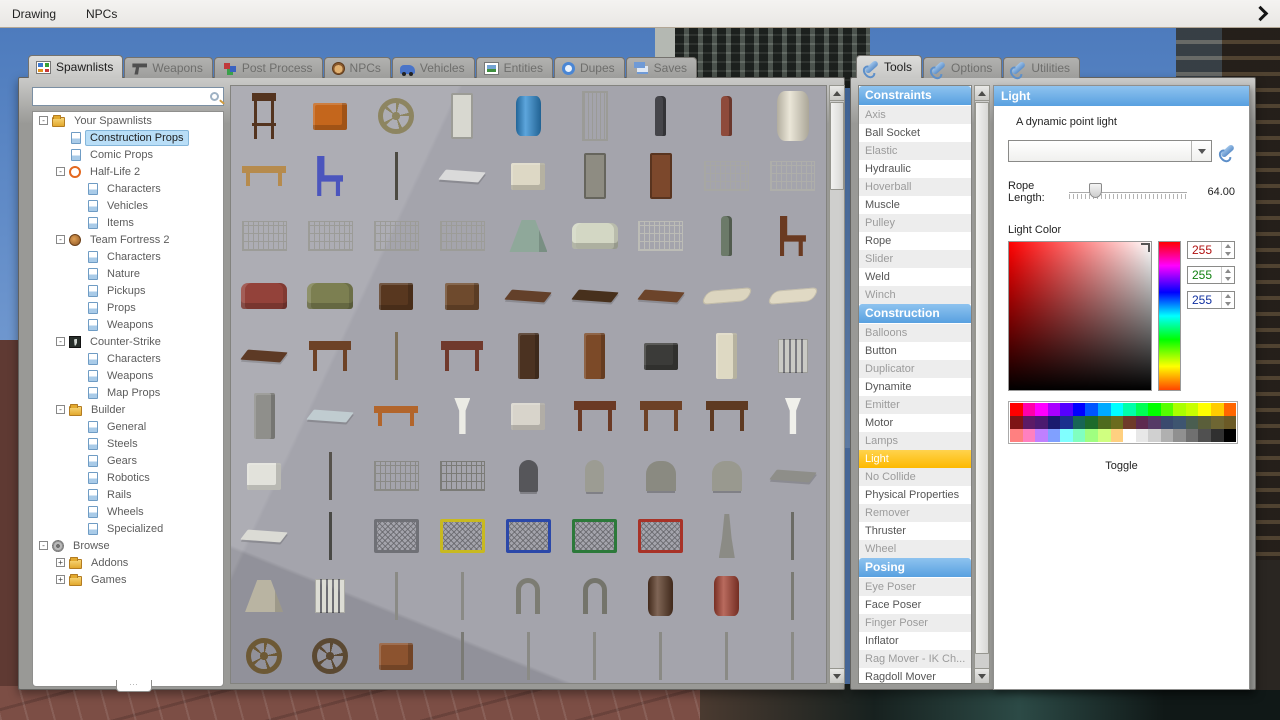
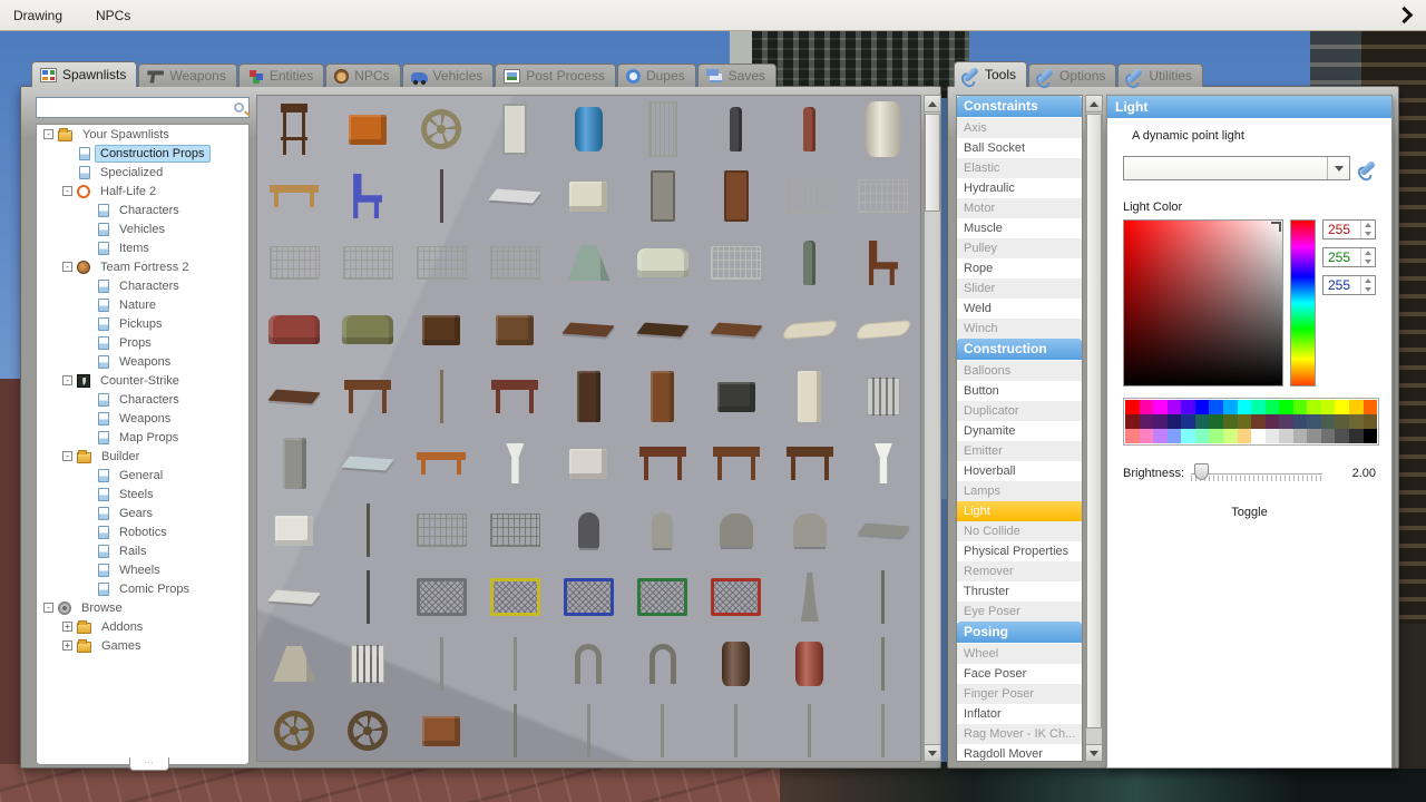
  Drawing
  NPCs
  Spawnlists
  Weapons
- Post Process
+ Entities
  NPCs
  Vehicles
- Entities
+ Post Process
  Dupes
  Saves
  Tools
  Options
  Utilities
  -
  Your Spawnlists
  Construction Props
- Comic Props
+ Specialized
  -
  Half-Life 2
  Characters
  Vehicles
  Items
  -
  Team Fortress 2
  Characters
  Nature
  Pickups
  Props
  Weapons
  -
  Counter-Strike
  Characters
  Weapons
  Map Props
  -
  Builder
  General
  Steels
  Gears
  Robotics
  Rails
  Wheels
- Specialized
+ Comic Props
  -
  Browse
  +
  Addons
  +
  Games
  Constraints
  Axis
  Ball Socket
  Elastic
  Hydraulic
- Hoverball
+ Motor
  Muscle
  Pulley
  Rope
  Slider
  Weld
  Winch
  Construction
  Balloons
  Button
  Duplicator
  Dynamite
  Emitter
- Motor
+ Hoverball
  Lamps
  Light
  No Collide
  Physical Properties
  Remover
  Thruster
- Wheel
+ Eye Poser
  Posing
- Eye Poser
+ Wheel
  Face Poser
  Finger Poser
  Inflator
  Rag Mover - IK Ch...
  Ragdoll Mover
  Light
  A dynamic point light
- Rope Length:
- 64.00
  Light Color
  255
  255
  255
+ Brightness:
+ 2.00
  Toggle
